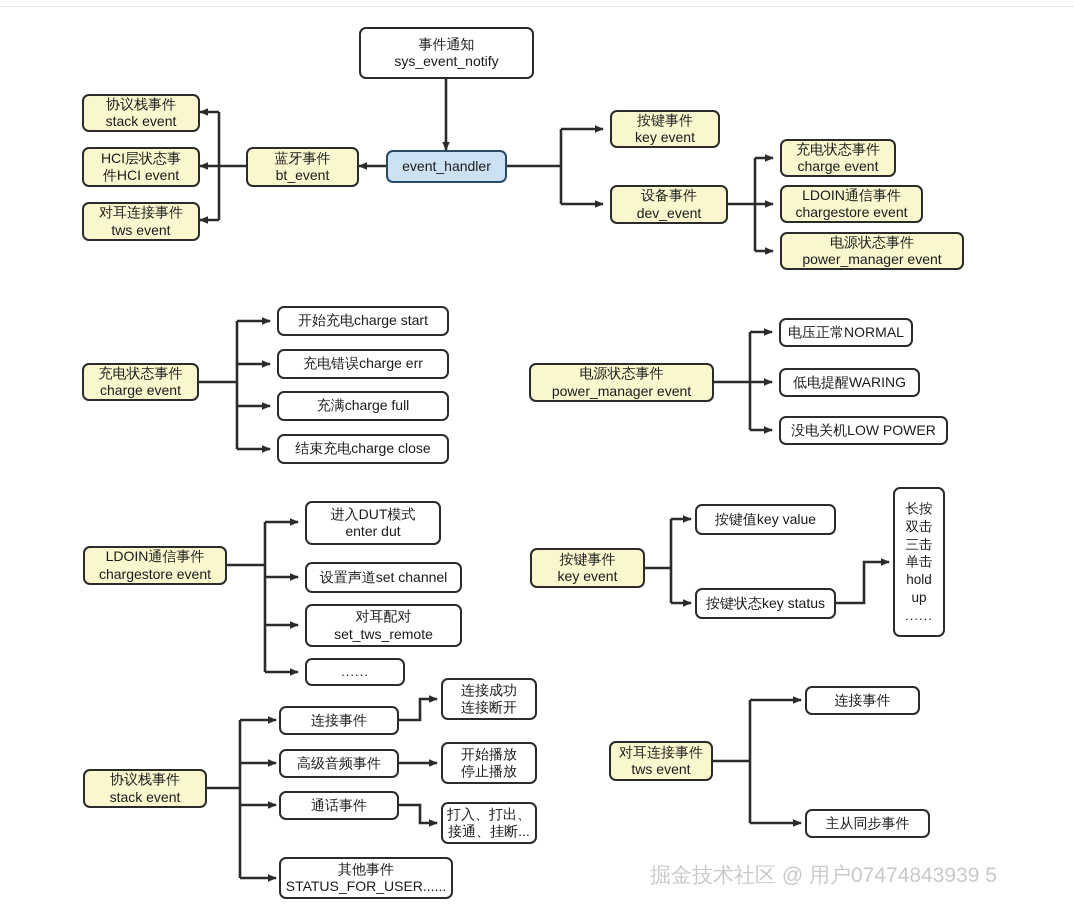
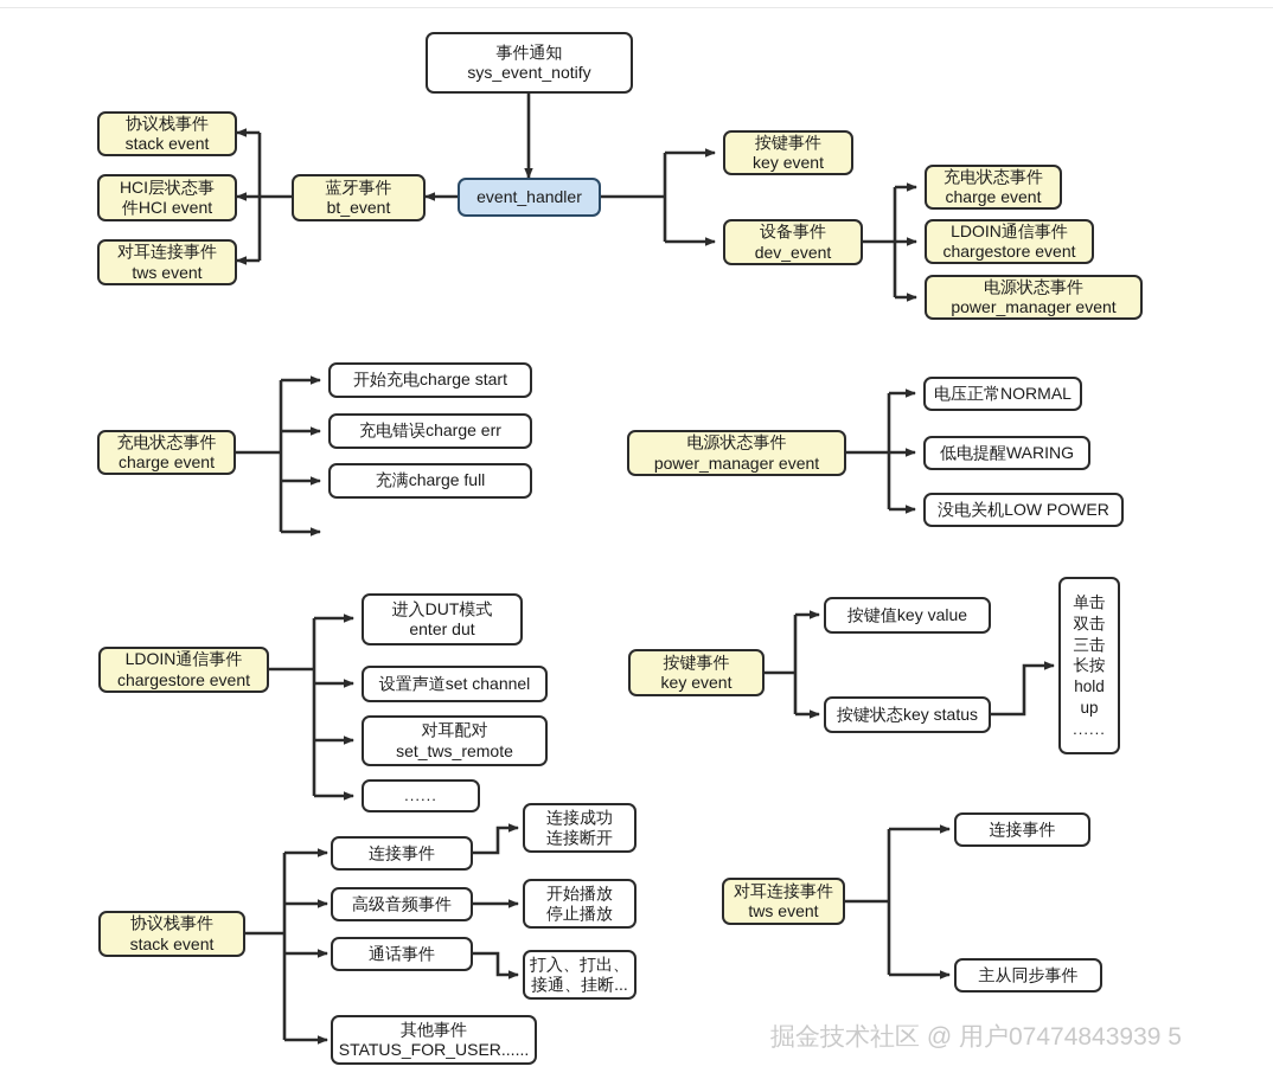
  事件通知
  sys_event_notify
  event_handler
  蓝牙事件
  bt_event
  协议栈事件
  stack event
  HCI层状态事
  件HCI event
  对耳连接事件
  tws event
  按键事件
  key event
  设备事件
  dev_event
  充电状态事件
  charge event
  LDOIN通信事件
  chargestore event
  电源状态事件
  power_manager event
  充电状态事件
  charge event
  开始充电charge start
  充电错误charge err
  充满charge full
- 结束充电charge close
  电源状态事件
  power_manager event
  电压正常NORMAL
  低电提醒WARING
  没电关机LOW POWER
  LDOIN通信事件
  chargestore event
  进入DUT模式
  enter dut
  设置声道set channel
  对耳配对
  set_tws_remote
  ......
  按键事件
  key event
  按键值key value
  按键状态key status
- 长按
+ 单击
  双击
  三击
- 单击
+ 长按
  hold
  up
  ......
  协议栈事件
  stack event
  连接事件
  高级音频事件
  通话事件
  其他事件
  STATUS_FOR_USER......
  连接成功
  连接断开
  开始播放
  停止播放
  打入、打出、
  接通、挂断...
  对耳连接事件
  tws event
  连接事件
  主从同步事件
  掘金技术社区 @ 用户07474843939 5
